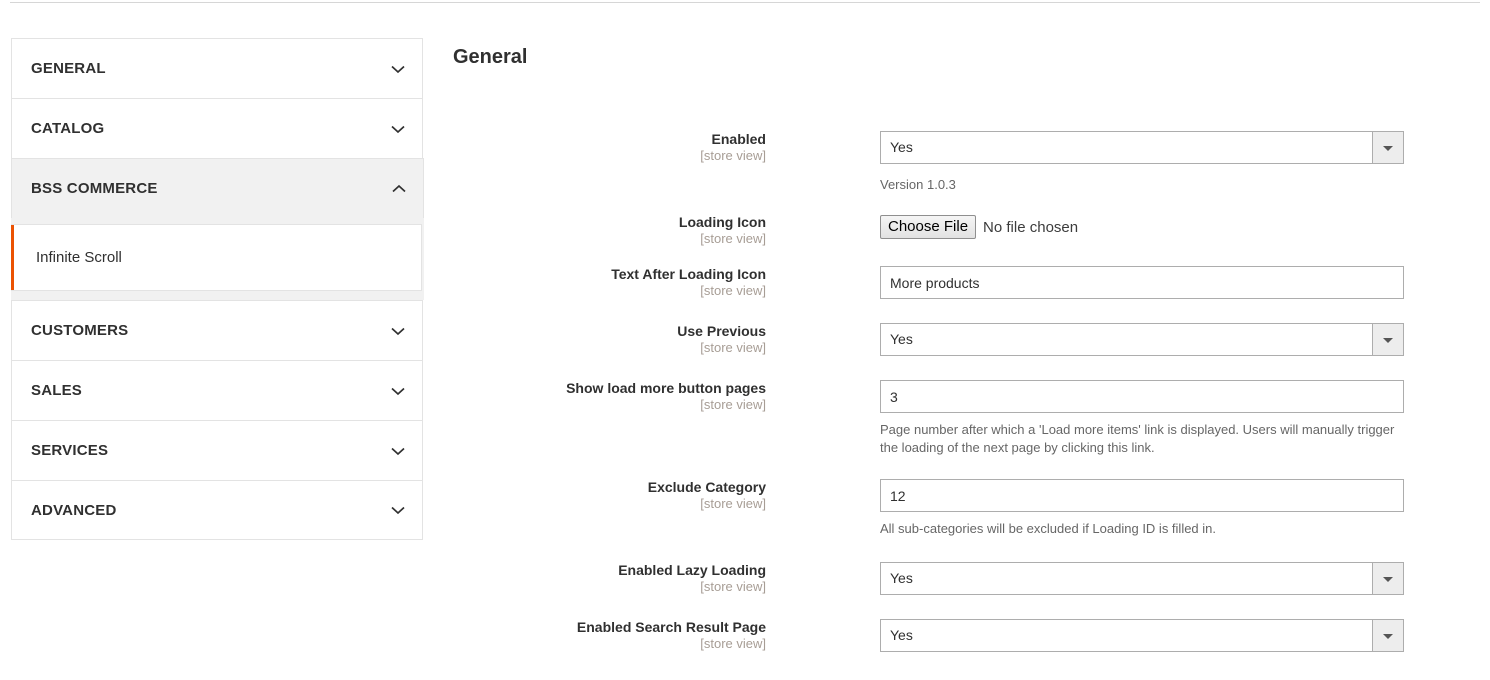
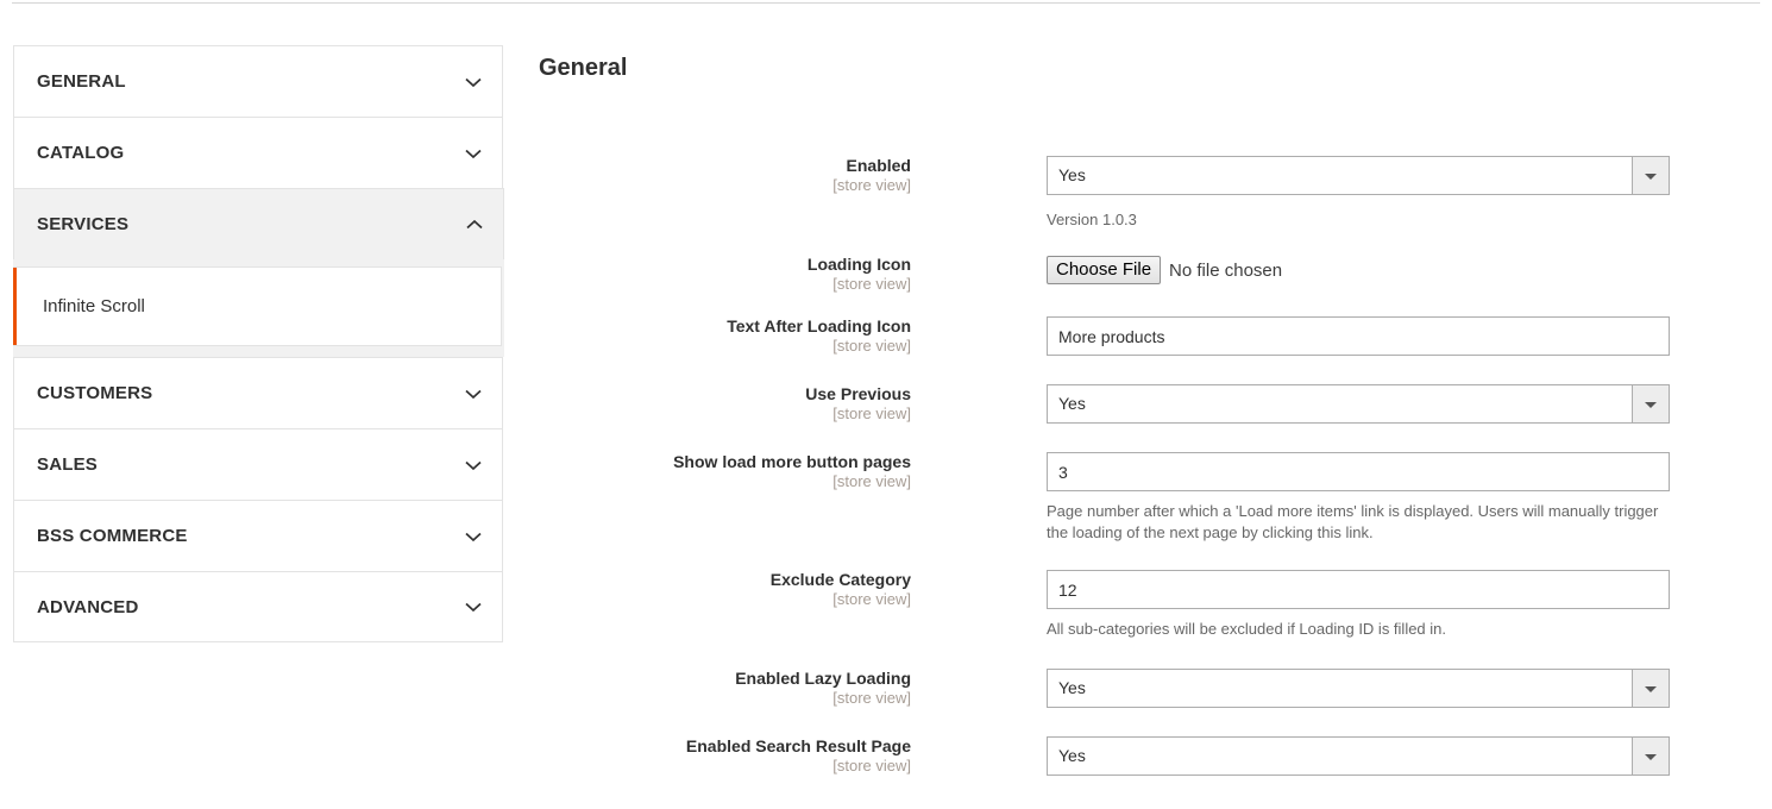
  GENERAL
  CATALOG
- BSS COMMERCE
+ SERVICES
  Infinite Scroll
  CUSTOMERS
  SALES
- SERVICES
+ BSS COMMERCE
  ADVANCED
  General
  Enabled
  [store view]
  Yes
  Version 1.0.3
  Loading Icon
  [store view]
  Choose File
  No file chosen
  Text After Loading Icon
  [store view]
  More products
  Use Previous
  [store view]
  Yes
  Show load more button pages
  [store view]
  3
  Page number after which a 'Load more items' link is displayed. Users will manually trigger the loading of the next page by clicking this link.
  Exclude Category
  [store view]
  12
  All sub-categories will be excluded if Loading ID is filled in.
  Enabled Lazy Loading
  [store view]
  Yes
  Enabled Search Result Page
  [store view]
  Yes
